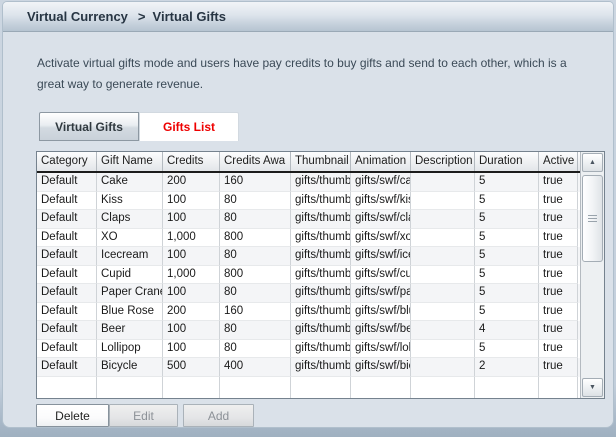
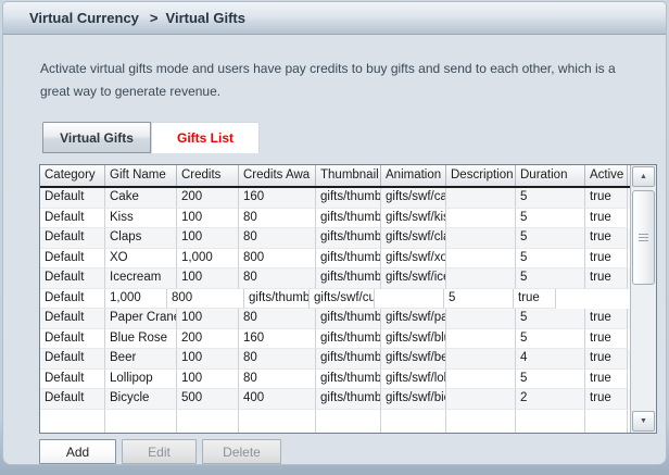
  Virtual Currency
  >
  Virtual Gifts
  Activate virtual gifts mode and users have pay credits to buy gifts and send to each other, which is a great way to generate revenue.
  Virtual Gifts
  Gifts List
  Category
  Gift Name
  Credits
  Credits Awa
  Thumbnail
  Animation
  Description
  Duration
  Active
  Default
  Cake
  200
  160
  gifts/thumb
  gifts/swf/ca
  5
  true
  Default
  Kiss
  100
  80
  gifts/thumb
  gifts/swf/kis
  5
  true
  Default
  Claps
  100
  80
  gifts/thumb
  gifts/swf/cl
  5
  true
  Default
  XO
  1,000
  800
  gifts/thumb
  gifts/swf/xo
  5
  true
  Default
  Icecream
  100
  80
  gifts/thumb
  gifts/swf/ic
  5
  true
  Default
- Cupid
  1,000
  800
  gifts/thumb
  gifts/swf/cu
  5
  true
  Default
  Paper Cran
  100
  80
  gifts/thumb
  gifts/swf/pa
  5
  true
  Default
  Blue Rose
  200
  160
  gifts/thumb
  gifts/swf/bl
  5
  true
  Default
  Beer
  100
  80
  gifts/thumb
  gifts/swf/be
  4
  true
  Default
  Lollipop
  100
  80
  gifts/thumb
  gifts/swf/lol
  5
  true
  Default
  Bicycle
  500
  400
  gifts/thumb
  gifts/swf/bi
  2
  true
- Delete
+ Add
  Edit
- Add
+ Delete
